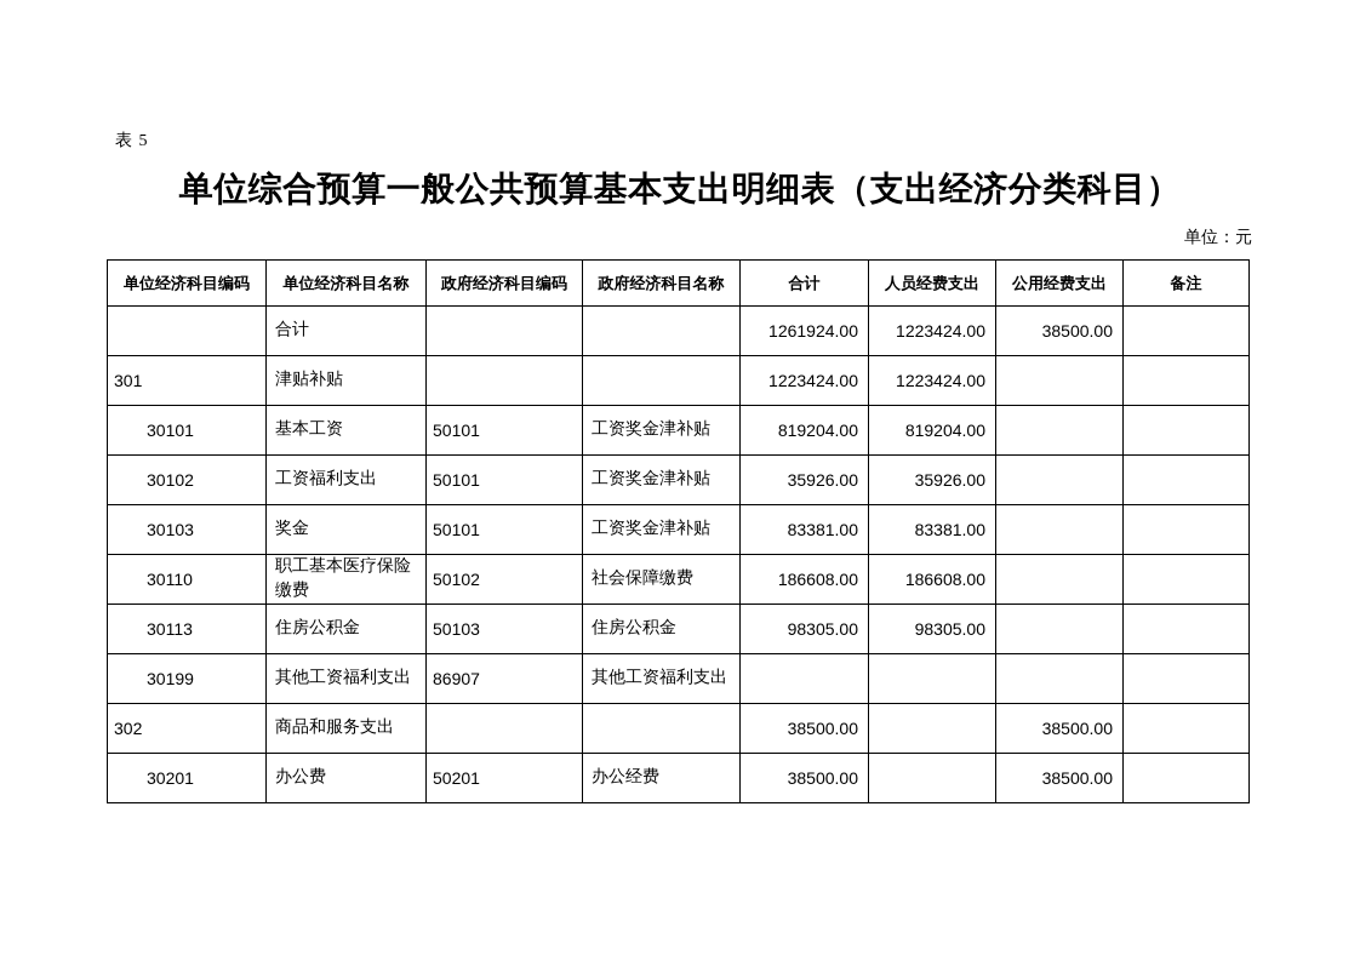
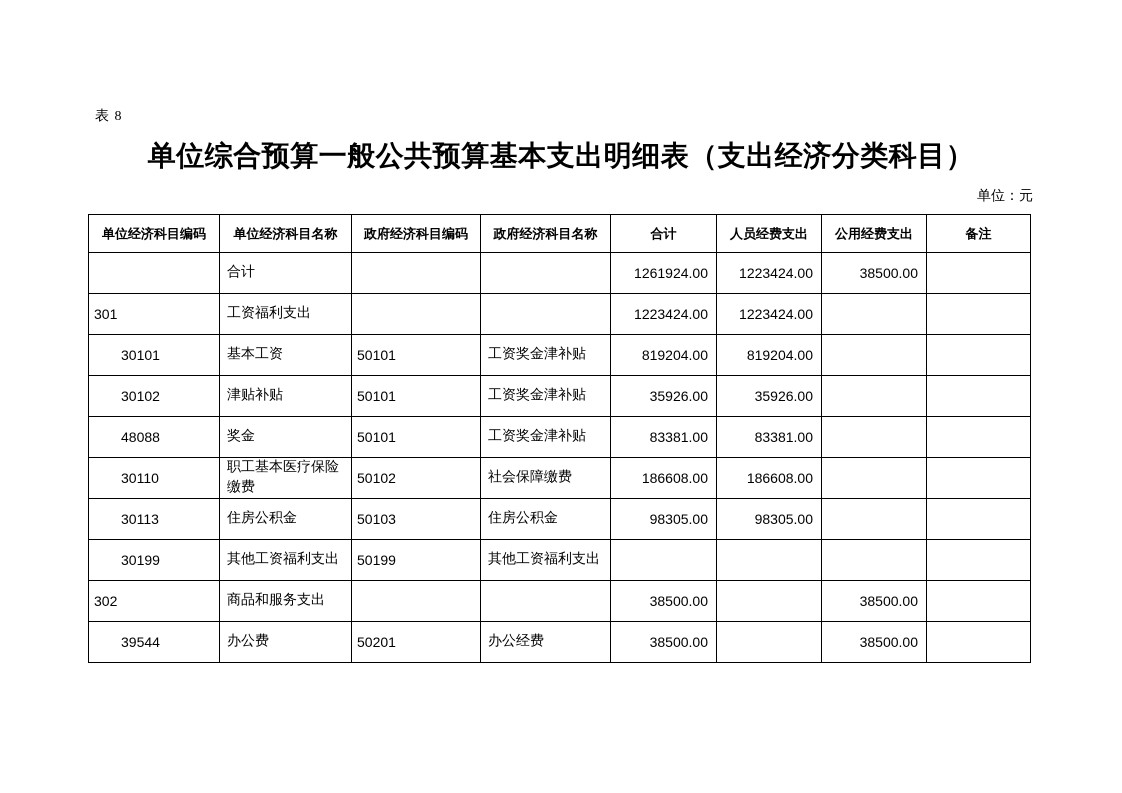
- 表 5
+ 表 8
  单位综合预算一般公共预算基本支出明细表（支出经济分类科目）
  单位：元
  单位经济科目编码	单位经济科目名称	政府经济科目编码	政府经济科目名称	合计	人员经费支出	公用经费支出	备注
  	合计			1261924.00	1223424.00	38500.00
- 301	津贴补贴			1223424.00	1223424.00
+ 301	工资福利支出			1223424.00	1223424.00
  30101	基本工资	50101	工资奖金津补贴	819204.00	819204.00
- 30102	工资福利支出	50101	工资奖金津补贴	35926.00	35926.00
+ 30102	津贴补贴	50101	工资奖金津补贴	35926.00	35926.00
- 30103	奖金	50101	工资奖金津补贴	83381.00	83381.00
+ 48088	奖金	50101	工资奖金津补贴	83381.00	83381.00
  30110	职工基本医疗保险缴费	50102	社会保障缴费	186608.00	186608.00
  30113	住房公积金	50103	住房公积金	98305.00	98305.00
- 30199	其他工资福利支出	86907	其他工资福利支出
+ 30199	其他工资福利支出	50199	其他工资福利支出
  302	商品和服务支出			38500.00		38500.00
- 30201	办公费	50201	办公经费	38500.00		38500.00
+ 39544	办公费	50201	办公经费	38500.00		38500.00
